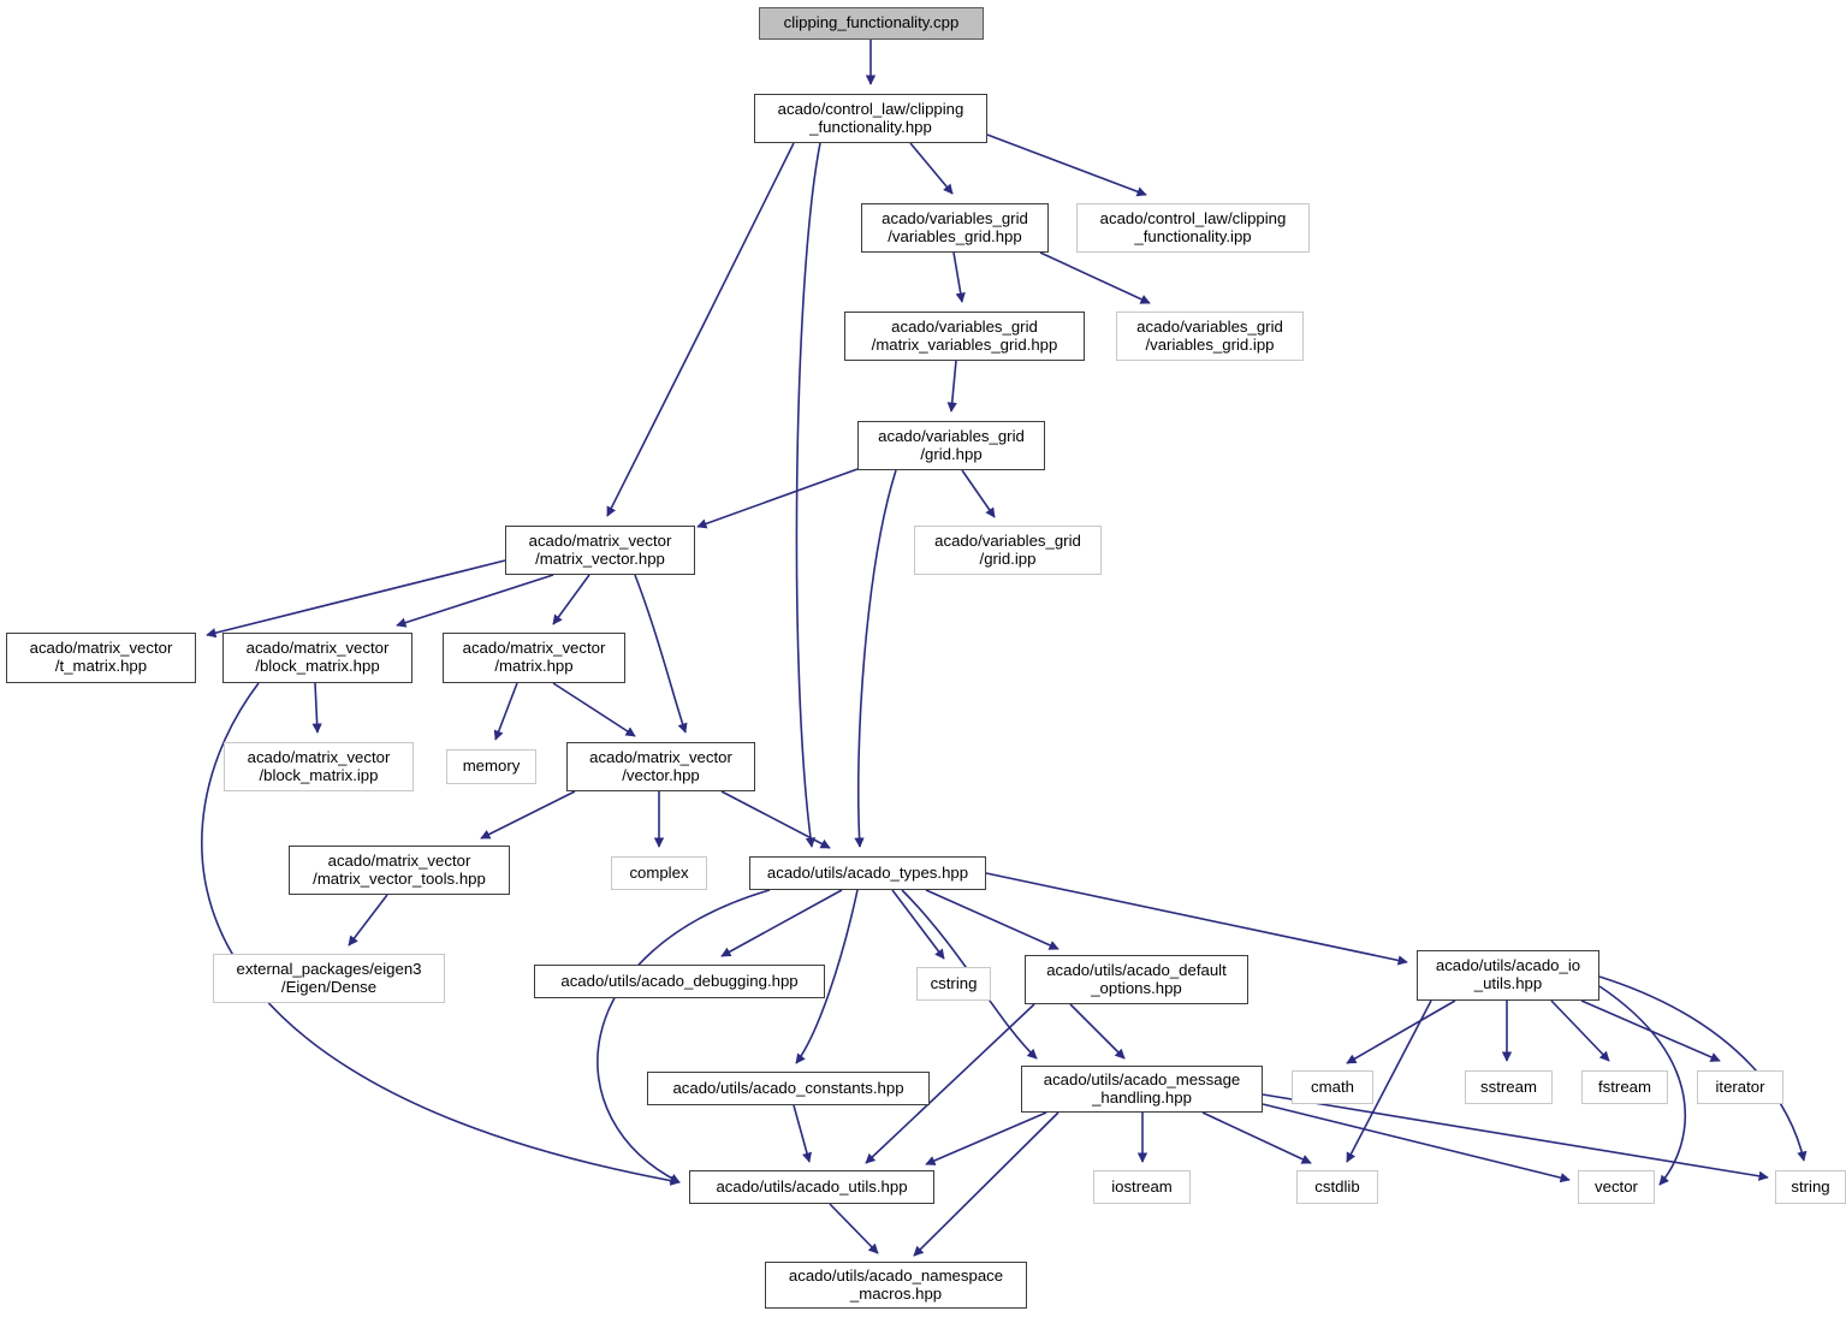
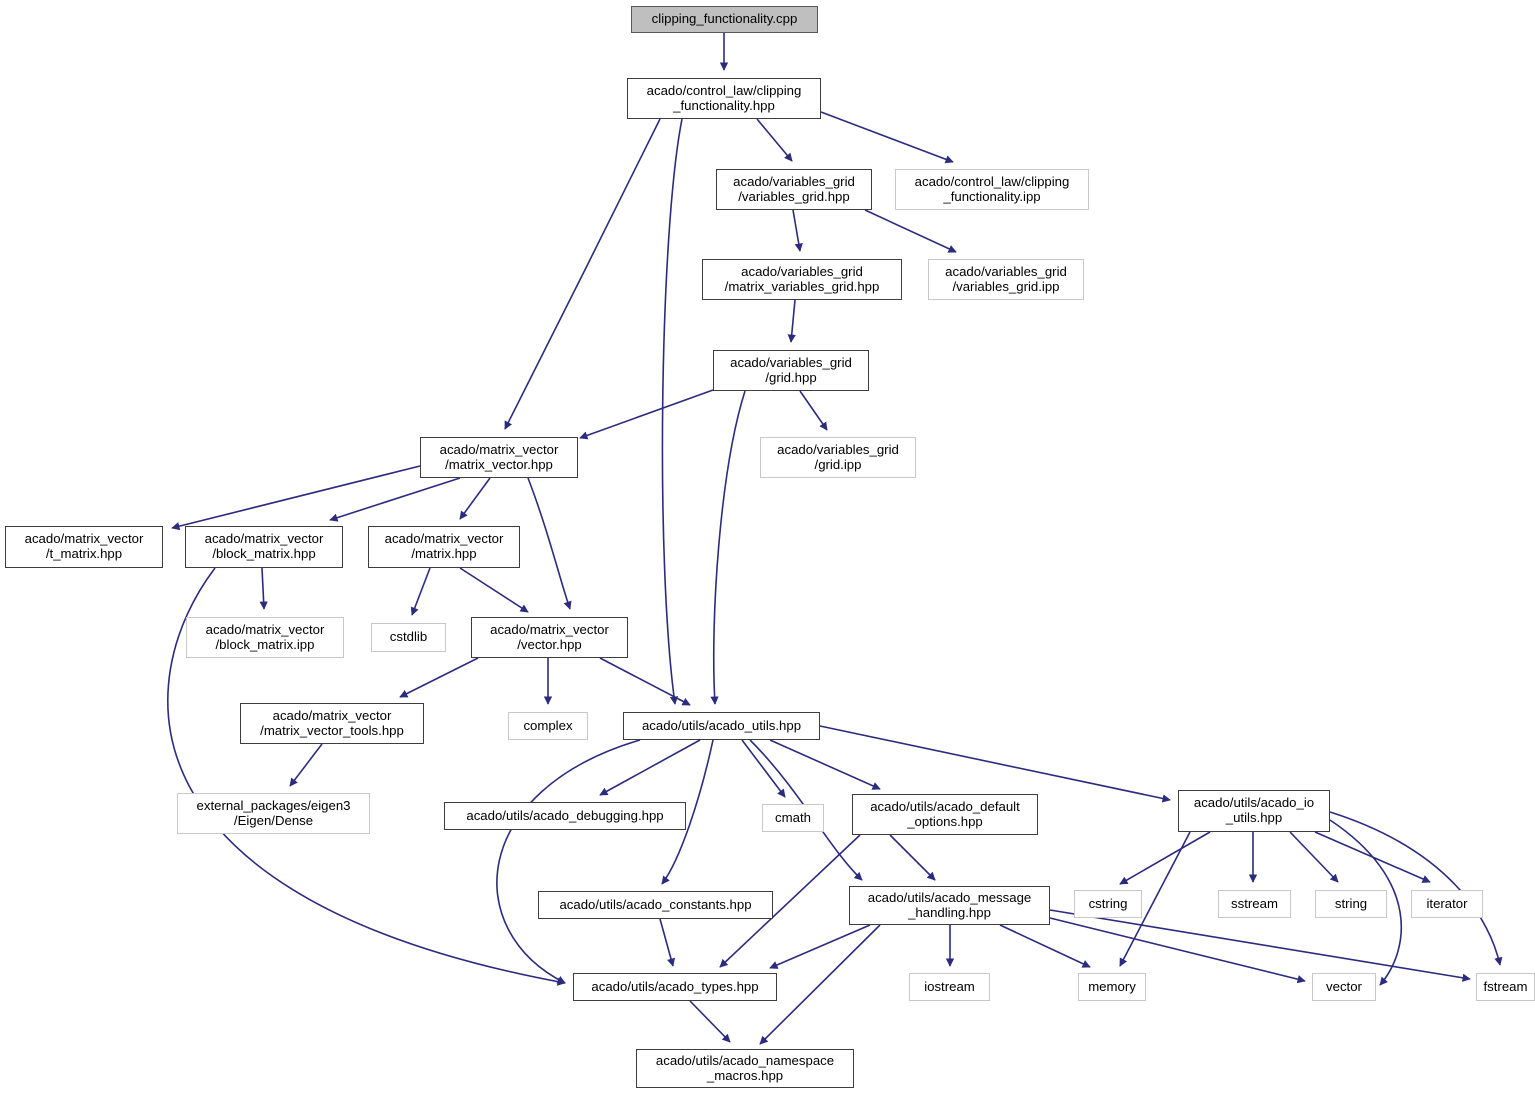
  clipping_functionality.cpp
  acado/control_law/clipping
  _functionality.hpp
  acado/variables_grid
  /variables_grid.hpp
  acado/control_law/clipping
  _functionality.ipp
  acado/variables_grid
  /matrix_variables_grid.hpp
  acado/variables_grid
  /variables_grid.ipp
  acado/variables_grid
  /grid.hpp
  acado/variables_grid
  /grid.ipp
  acado/matrix_vector
  /matrix_vector.hpp
  acado/matrix_vector
  /t_matrix.hpp
  acado/matrix_vector
  /block_matrix.hpp
  acado/matrix_vector
  /matrix.hpp
  acado/matrix_vector
  /block_matrix.ipp
- memory
+ cstdlib
  acado/matrix_vector
  /vector.hpp
  acado/matrix_vector
  /matrix_vector_tools.hpp
  complex
- acado/utils/acado_types.hpp
+ acado/utils/acado_utils.hpp
  external_packages/eigen3
  /Eigen/Dense
  acado/utils/acado_debugging.hpp
- cstring
+ cmath
  acado/utils/acado_default
  _options.hpp
  acado/utils/acado_io
  _utils.hpp
  acado/utils/acado_constants.hpp
  acado/utils/acado_message
  _handling.hpp
- cmath
+ cstring
  sstream
- fstream
+ string
  iterator
- acado/utils/acado_utils.hpp
+ acado/utils/acado_types.hpp
  iostream
- cstdlib
+ memory
  vector
- string
+ fstream
  acado/utils/acado_namespace
  _macros.hpp
